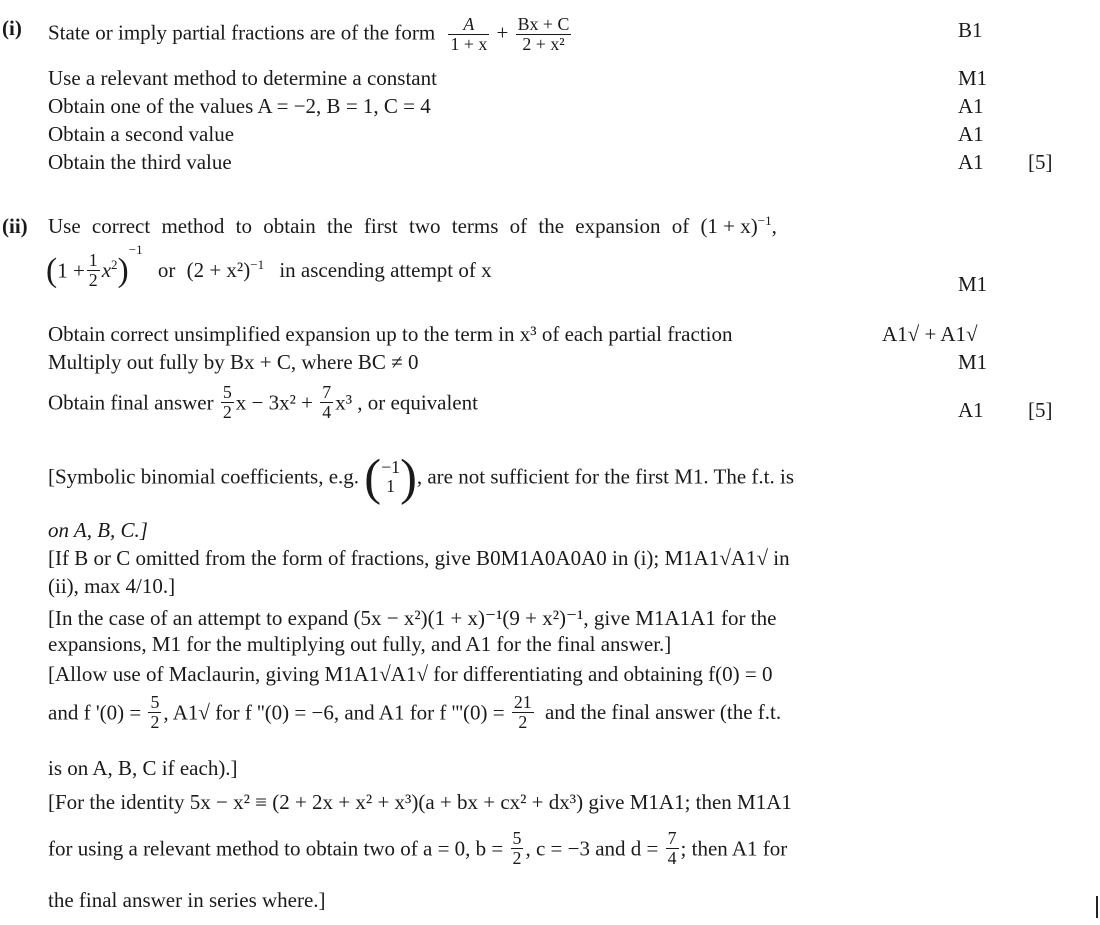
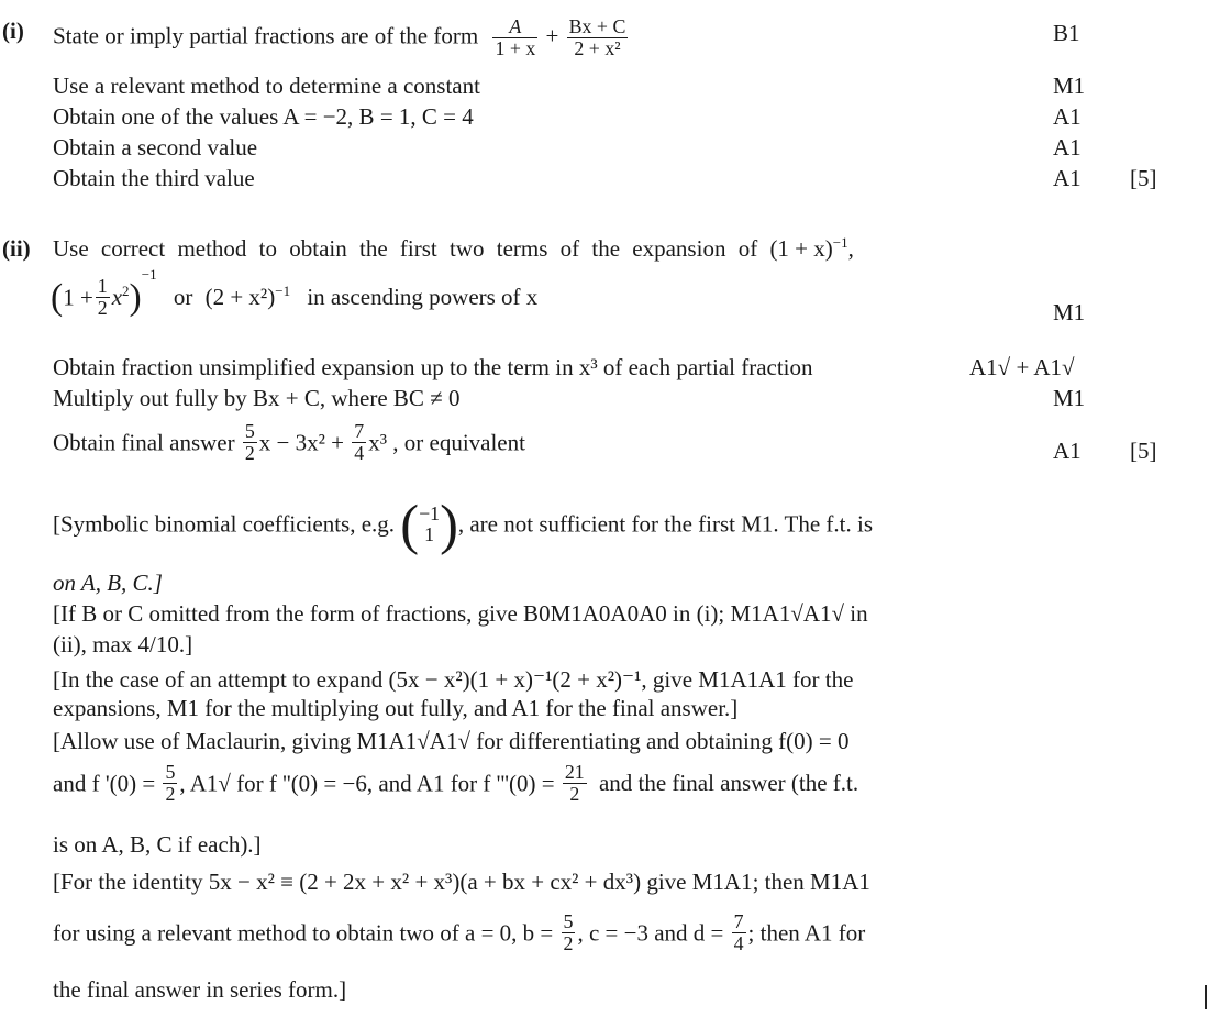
  (i)
  State or imply partial fractions are of the form
  A
  1 + x
  +
  Bx + C
  2 + x²
  B1
  Use a relevant method to determine a constant
  M1
  Obtain one of the values A = −2, B = 1, C = 4
  A1
  Obtain a second value
  A1
  Obtain the third value
  A1
  [5]
  (ii)
  Use correct method to obtain the first two terms of the expansion of (1 + x)−1,
  (1 +
  1
  2
- x2)−1 or (2 + x²)−1 in ascending attempt of x
+ x2)−1 or (2 + x²)−1 in ascending powers of x
  M1
- Obtain correct unsimplified expansion up to the term in x³ of each partial fraction
+ Obtain fraction unsimplified expansion up to the term in x³ of each partial fraction
  A1√ + A1√
  Multiply out fully by Bx + C, where BC ≠ 0
  M1
  Obtain final answer
  5
  2
  x − 3x² +
  7
  4
  x³ , or equivalent
  A1
  [5]
  [Symbolic binomial coefficients, e.g. (
  −1
  1
  ), are not sufficient for the first M1. The f.t. is
  on A, B, C.]
  [If B or C omitted from the form of fractions, give B0M1A0A0A0 in (i); M1A1√A1√ in
  (ii), max 4/10.]
- [In the case of an attempt to expand (5x − x²)(1 + x)⁻¹(9 + x²)⁻¹, give M1A1A1 for the
+ [In the case of an attempt to expand (5x − x²)(1 + x)⁻¹(2 + x²)⁻¹, give M1A1A1 for the
  expansions, M1 for the multiplying out fully, and A1 for the final answer.]
  [Allow use of Maclaurin, giving M1A1√A1√ for differentiating and obtaining f(0) = 0
  and f '(0) =
  5
  2
  , A1√ for f ''(0) = −6, and A1 for f '''(0) =
  21
  2
  and the final answer (the f.t.
  is on A, B, C if each).]
  [For the identity 5x − x² ≡ (2 + 2x + x² + x³)(a + bx + cx² + dx³) give M1A1; then M1A1
  for using a relevant method to obtain two of a = 0, b =
  5
  2
  , c = −3 and d =
  7
  4
  ; then A1 for
- the final answer in series where.]
+ the final answer in series form.]
